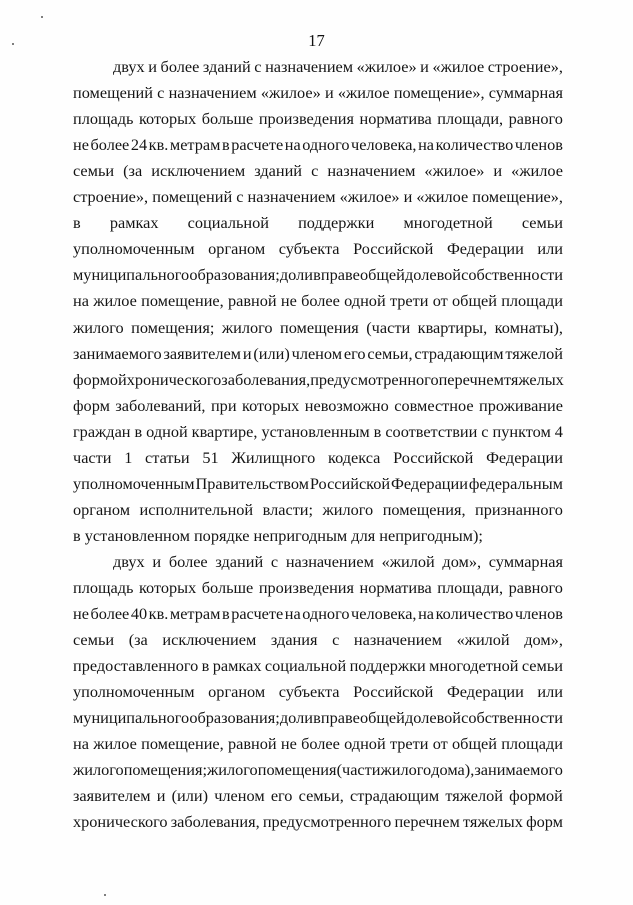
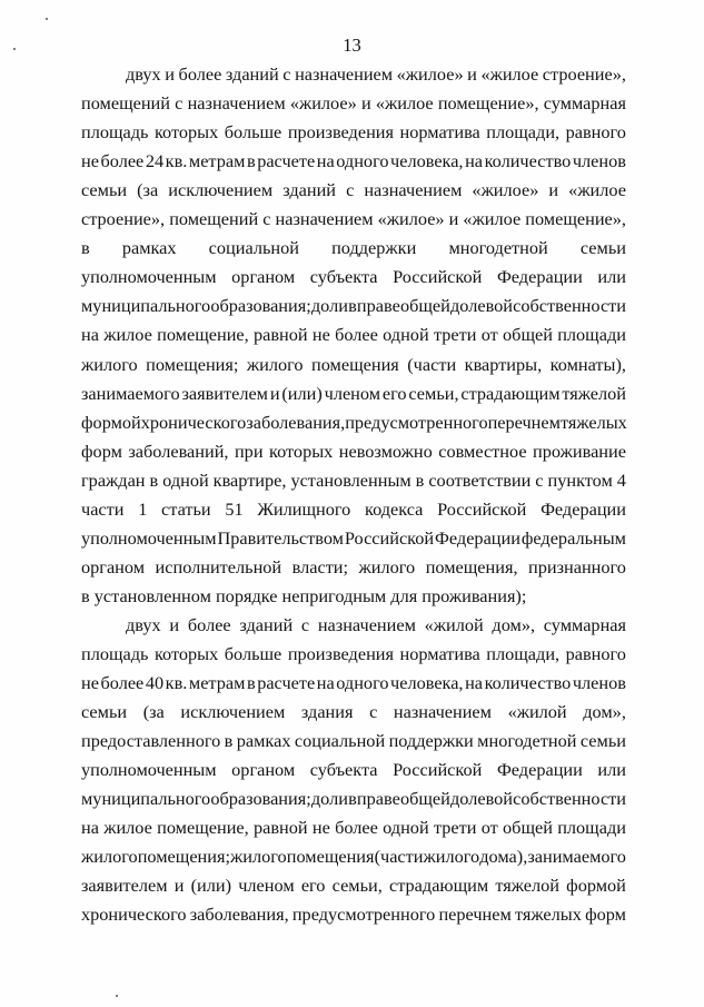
- 17
+ 13
  двух
  и
  более
  зданий
  с
  назначением
  «жилое»
  и
  «жилое
  строение»,
  помещений
  с
  назначением
  «жилое»
  и
  «жилое
  помещение»,
  суммарная
  площадь
  которых
  больше
  произведения
  норматива
  площади,
  равного
  не
  более
  24
  кв.
  метрам
  в
  расчете
  на
  одного
  человека,
  на
  количество
  членов
  семьи
  (за
  исключением
  зданий
  с
  назначением
  «жилое»
  и
  «жилое
  строение»,
  помещений
  с
  назначением
  «жилое»
  и
  «жилое
  помещение»,
  в
  рамках
  социальной
  поддержки
  многодетной
  семьи
  уполномоченным
  органом
  субъекта
  Российской
  Федерации
  или
  муниципального
  образования;
  доли
  в
  праве
  общей
  долевой
  собственности
  на
  жилое
  помещение,
  равной
  не
  более
  одной
  трети
  от
  общей
  площади
  жилого
  помещения;
  жилого
  помещения
  (части
  квартиры,
  комнаты),
  занимаемого
  заявителем
  и
  (или)
  членом
  его
  семьи,
  страдающим
  тяжелой
  формой
  хронического
  заболевания,
  предусмотренного
  перечнем
  тяжелых
  форм
  заболеваний,
  при
  которых
  невозможно
  совместное
  проживание
  граждан
  в
  одной
  квартире,
  установленным
  в
  соответствии
  с
  пунктом
  4
  части
  1
  статьи
  51
  Жилищного
  кодекса
  Российской
  Федерации
  уполномоченным
  Правительством
  Российской
  Федерации
  федеральным
  органом
  исполнительной
  власти;
  жилого
  помещения,
  признанного
- в установленном порядке непригодным для непригодным);
+ в установленном порядке непригодным для проживания);
  двух
  и
  более
  зданий
  с
  назначением
  «жилой
  дом»,
  суммарная
  площадь
  которых
  больше
  произведения
  норматива
  площади,
  равного
  не
  более
  40
  кв.
  метрам
  в
  расчете
  на
  одного
  человека,
  на
  количество
  членов
  семьи
  (за
  исключением
  здания
  с
  назначением
  «жилой
  дом»,
  предоставленного
  в
  рамках
  социальной
  поддержки
  многодетной
  семьи
  уполномоченным
  органом
  субъекта
  Российской
  Федерации
  или
  муниципального
  образования;
  доли
  в
  праве
  общей
  долевой
  собственности
  на
  жилое
  помещение,
  равной
  не
  более
  одной
  трети
  от
  общей
  площади
  жилого
  помещения;
  жилого
  помещения
  (части
  жилого
  дома),
  занимаемого
  заявителем
  и
  (или)
  членом
  его
  семьи,
  страдающим
  тяжелой
  формой
  хронического
  заболевания,
  предусмотренного
  перечнем
  тяжелых
  форм
